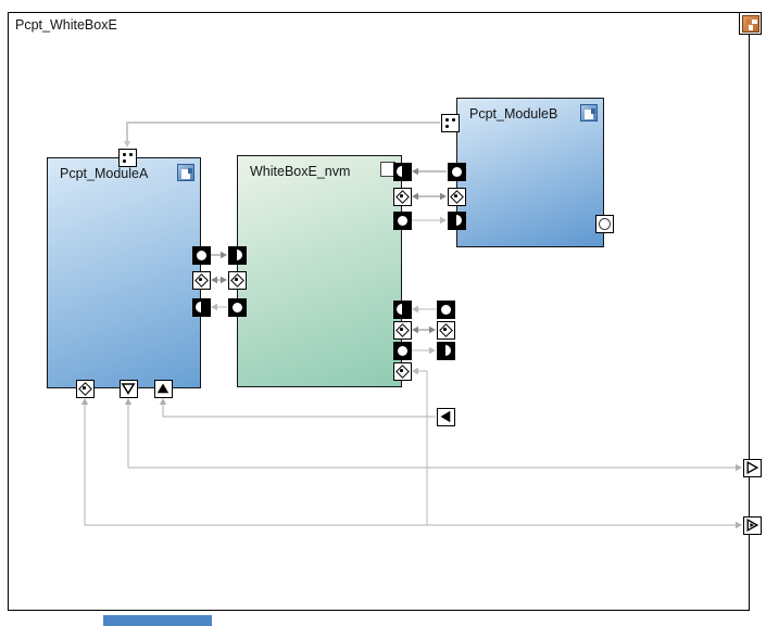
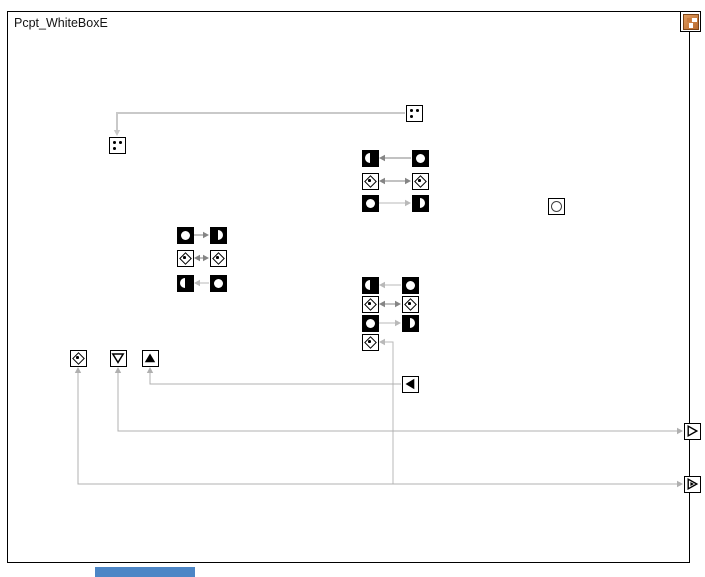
  Pcpt_WhiteBoxE
- Pcpt_ModuleA
- WhiteBoxE_nvm
- Pcpt_ModuleB
